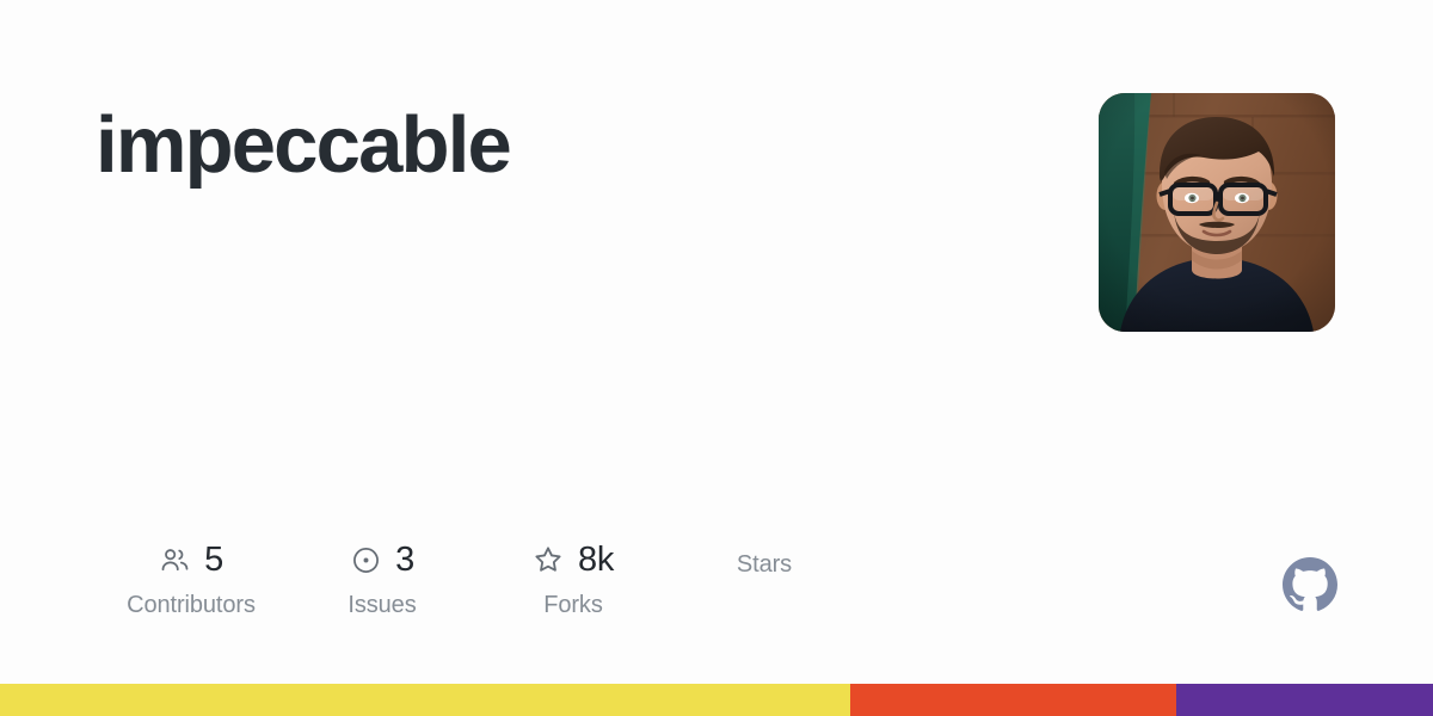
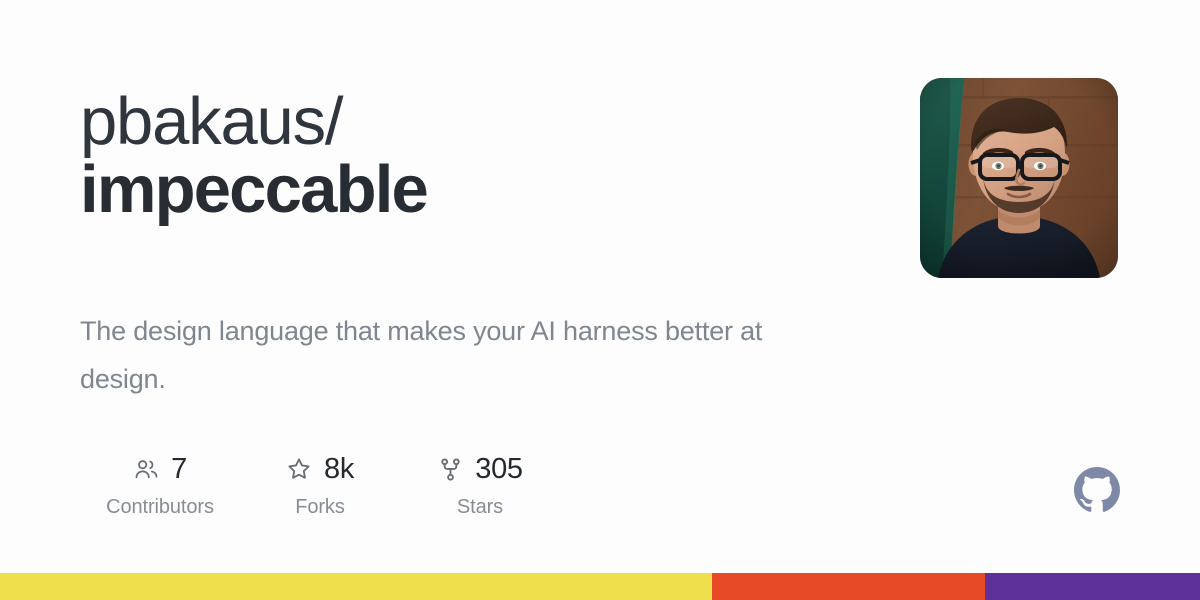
+ pbakaus/
  impeccable
+ The design language that makes your AI harness better at design.
- 5
+ 7
  Contributors
- 3
- Issues
  8k
  Forks
+ 305
  Stars
